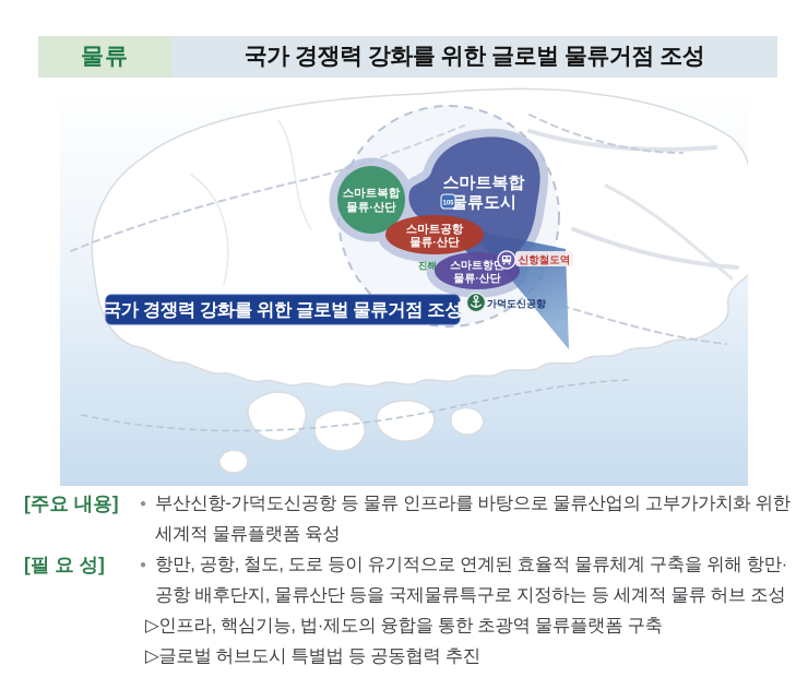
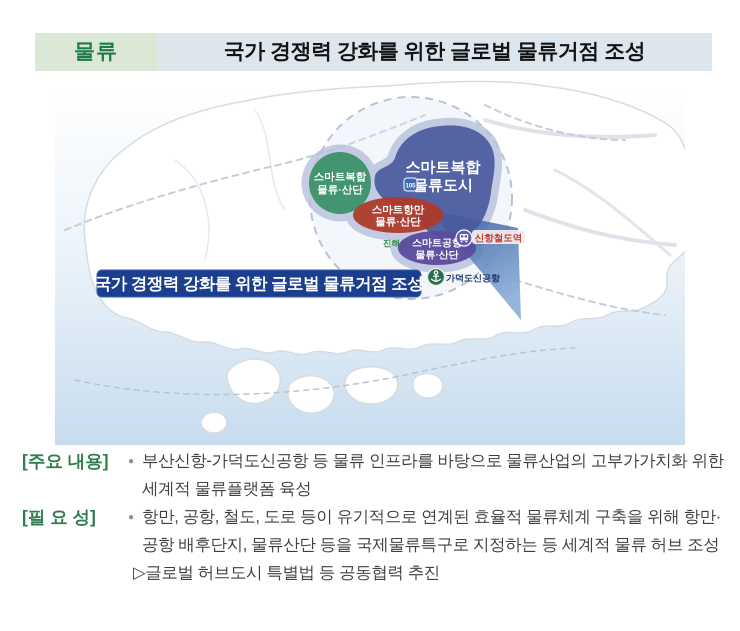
  물류
  국가 경쟁력 강화를 위한 글로벌 물류거점 조성
  스마트복합
  물류도시
  스마트복합
  물류·산단
- 스마트공항
+ 스마트항만
  물류·산단
- 스마트항만
+ 스마트공항
  물류·산단
  신항철도역
  가덕도신공항
  국가 경쟁력 강화를 위한 글로벌 물류거점 조성
  [주요 내용]
  ●
  부산신항-가덕도신공항 등 물류 인프라를 바탕으로 물류산업의 고부가가치화 위한 세계적 물류플랫폼 육성
  [필 요 성]
  ●
  항만, 공항, 철도, 도로 등이 유기적으로 연계된 효율적 물류체계 구축을 위해 항만·공항 배후단지, 물류산단 등을 국제물류특구로 지정하는 등 세계적 물류 허브 조성
- ▷인프라, 핵심기능, 법·제도의 융합을 통한 초광역 물류플랫폼 구축
  ▷글로벌 허브도시 특별법 등 공동협력 추진
